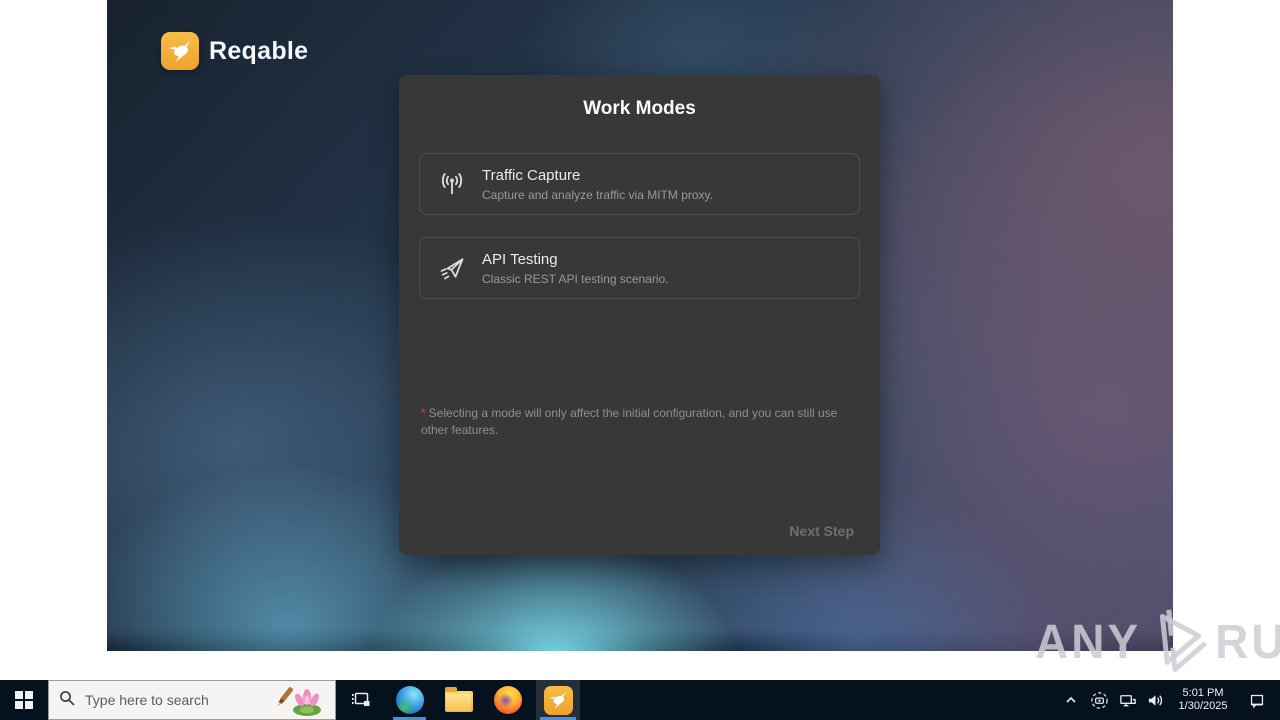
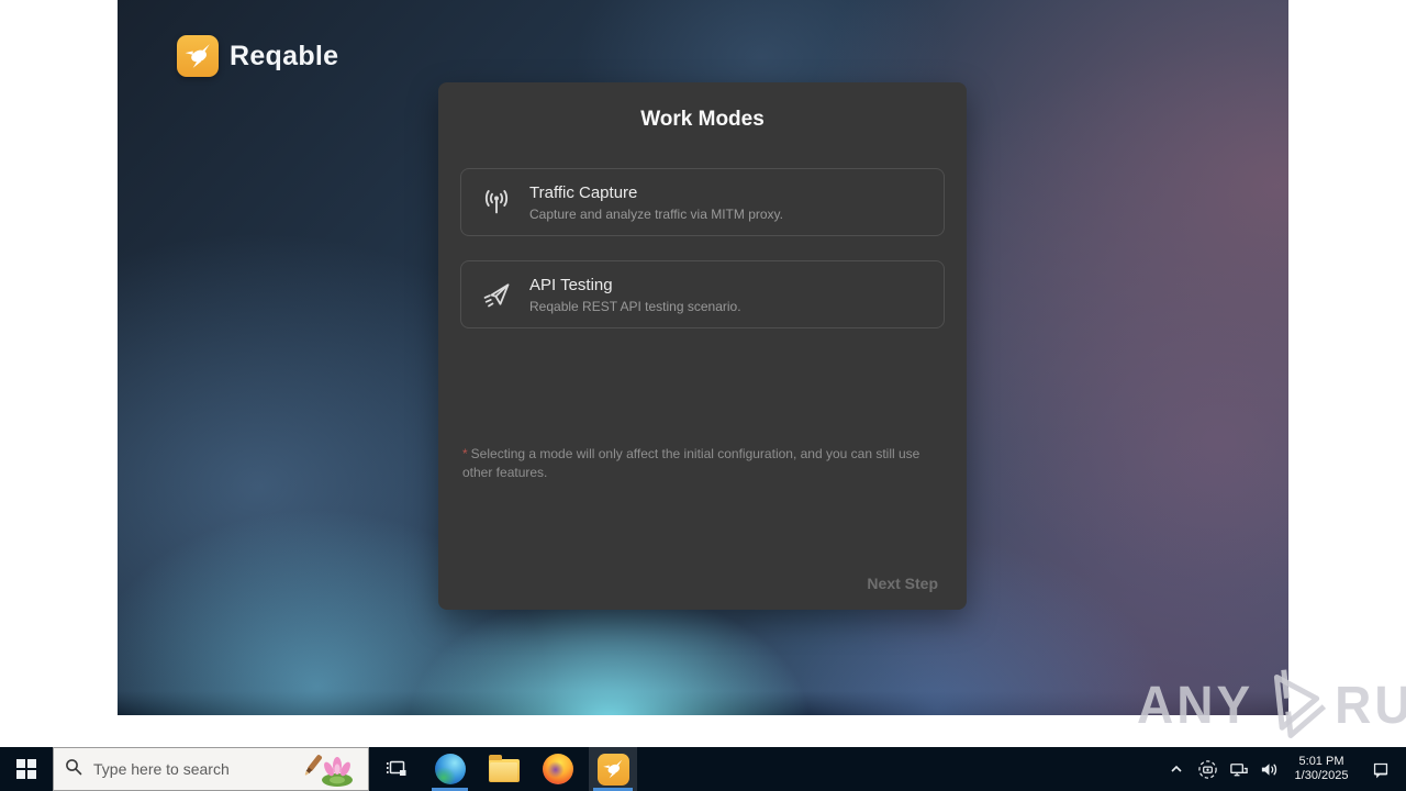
  Reqable
  Work Modes
  Traffic Capture
  Capture and analyze traffic via MITM proxy.
  API Testing
- Classic REST API testing scenario.
+ Reqable REST API testing scenario.
  * Selecting a mode will only affect the initial configuration, and you can still use other features.
  Next Step
  ANY
  Type here to search
  5:01 PM
  1/30/2025
